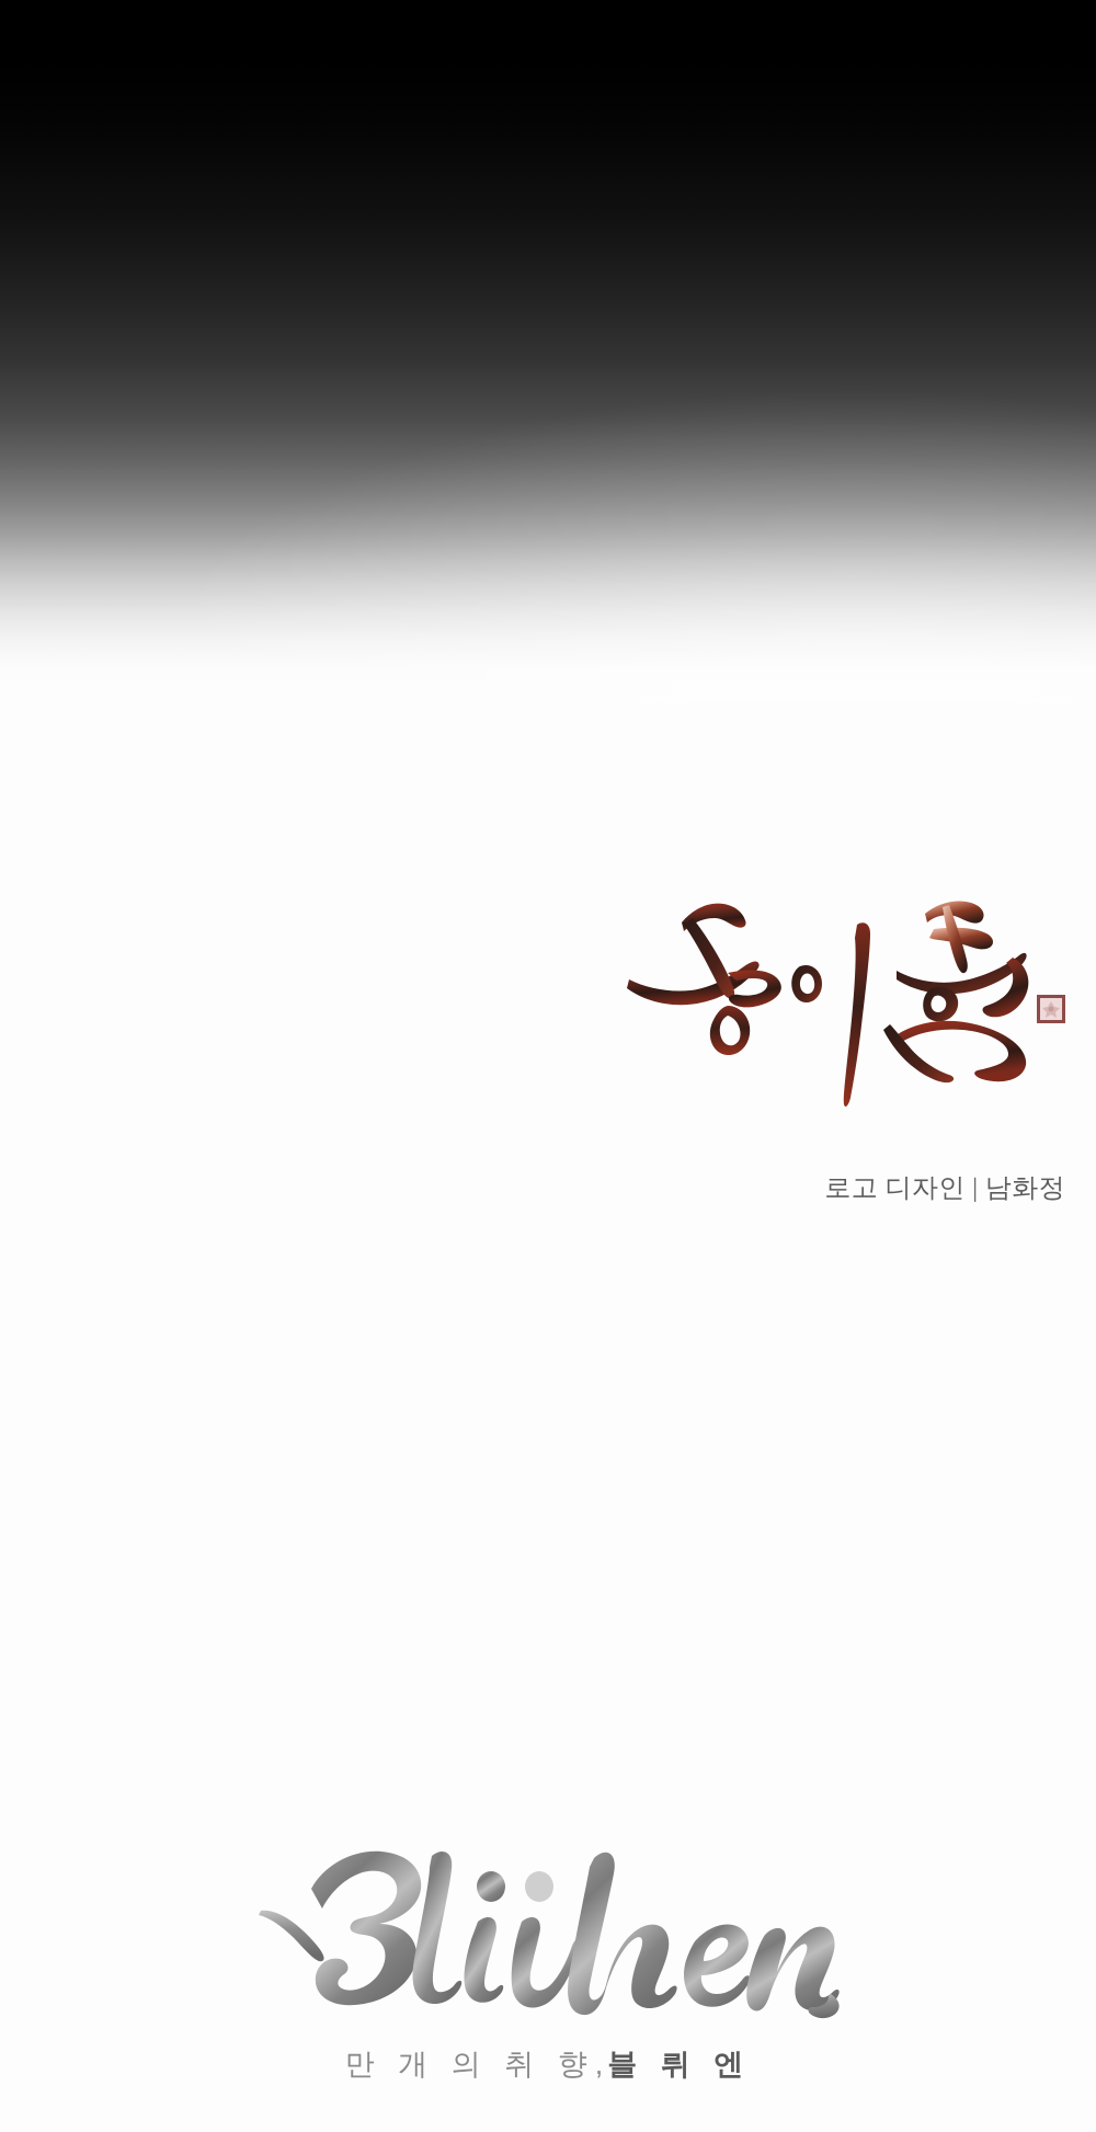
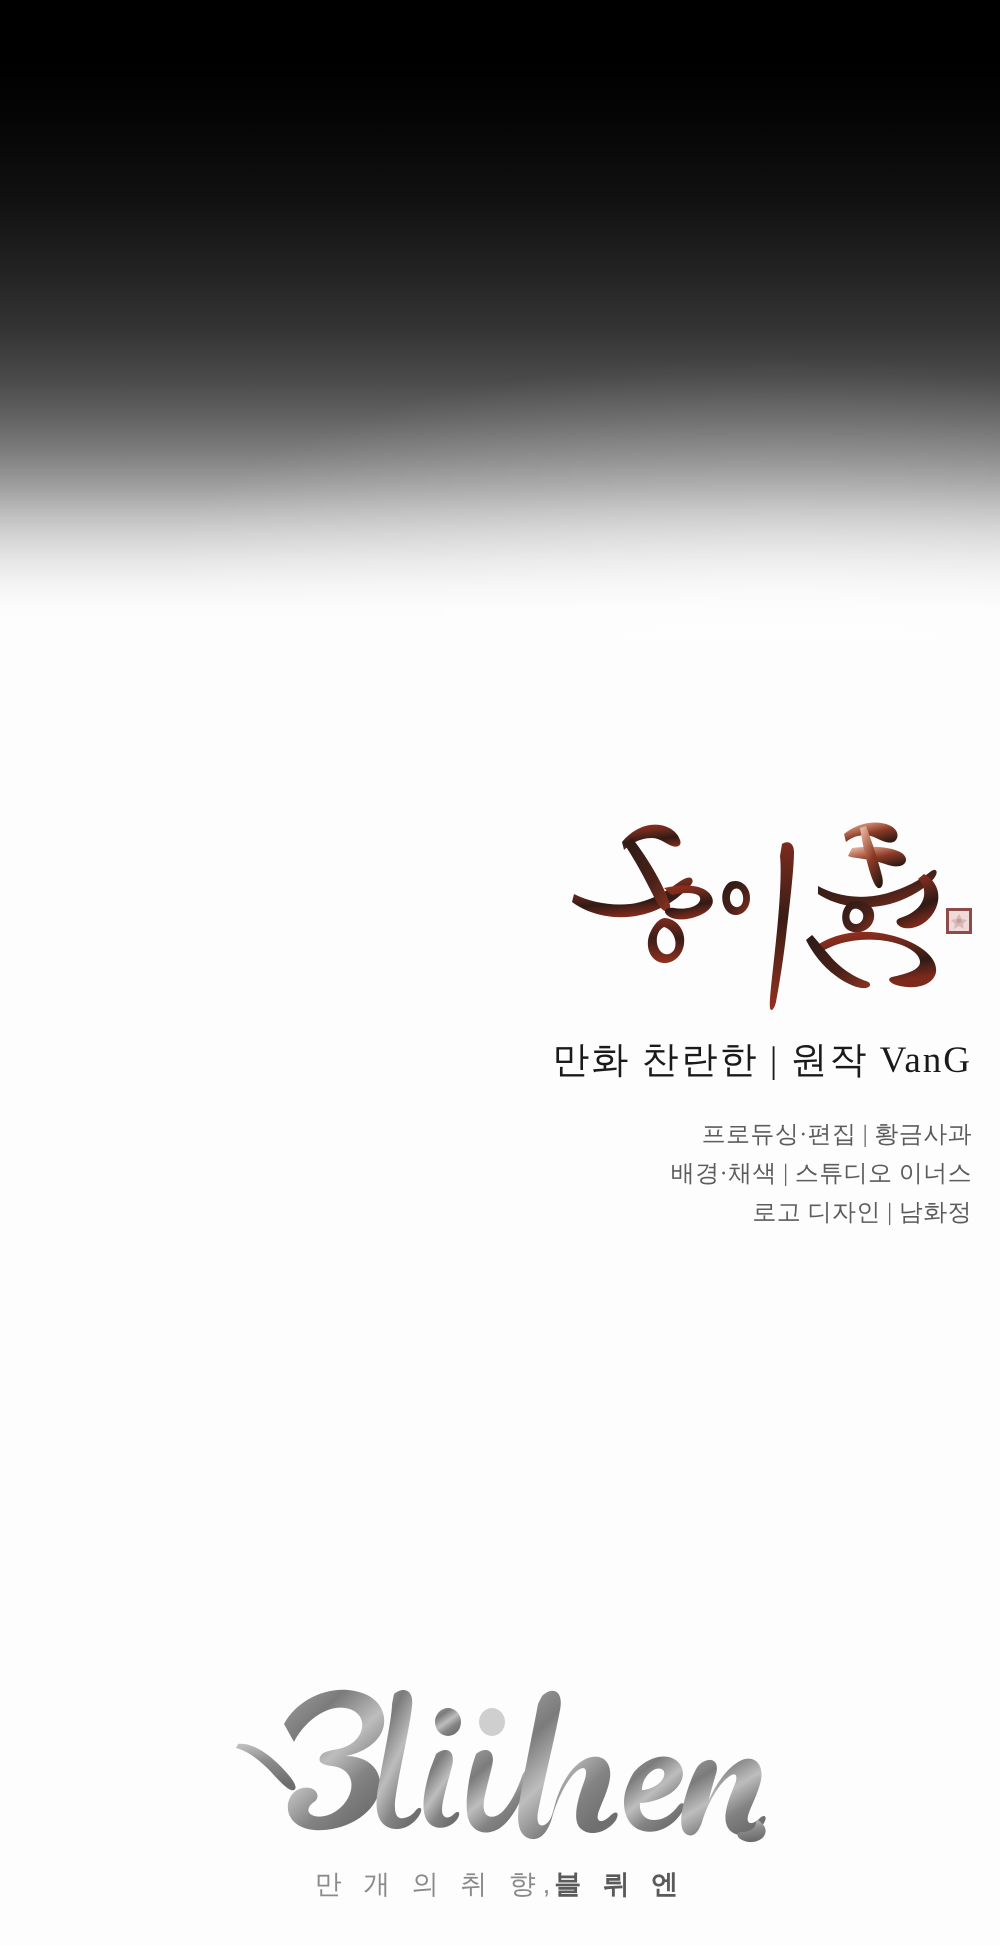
+ 만화 찬란한 | 원작 VanG
+ 프로듀싱·편집 | 황금사과
+ 배경·채색 | 스튜디오 이너스
  로고 디자인 | 남화정
  만 개 의 취 향,블 뤼 엔
